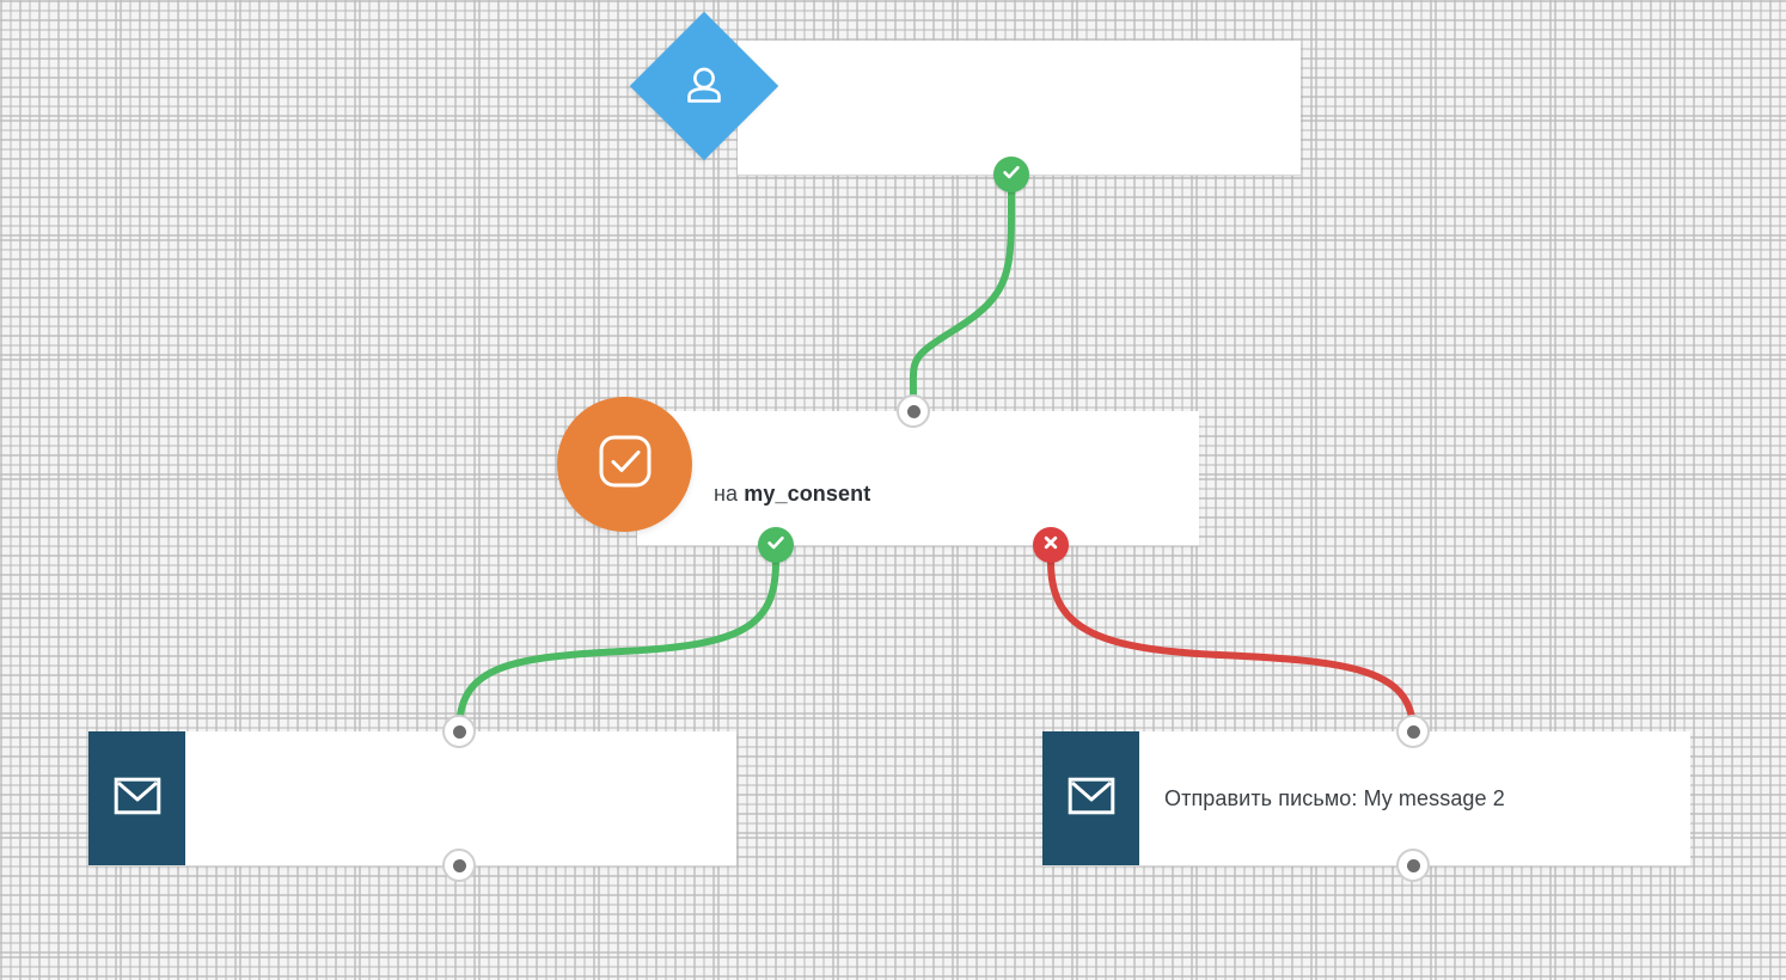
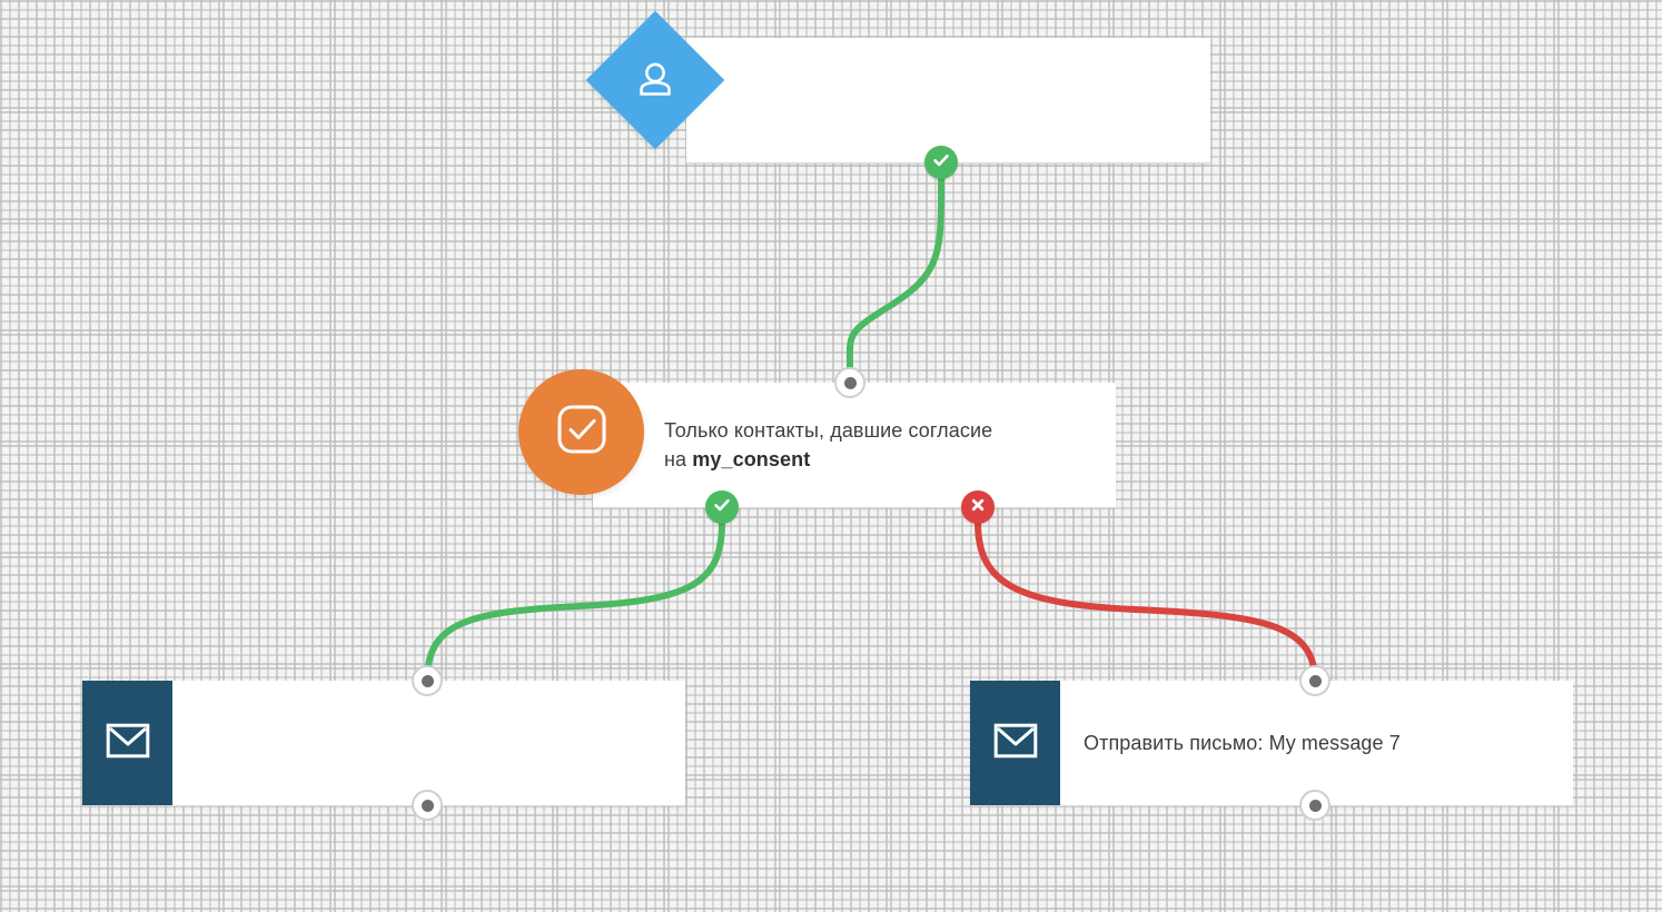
+ Только контакты, давшие согласие
  на my_consent
- Отправить письмо: My message 2
+ Отправить письмо: My message 7
